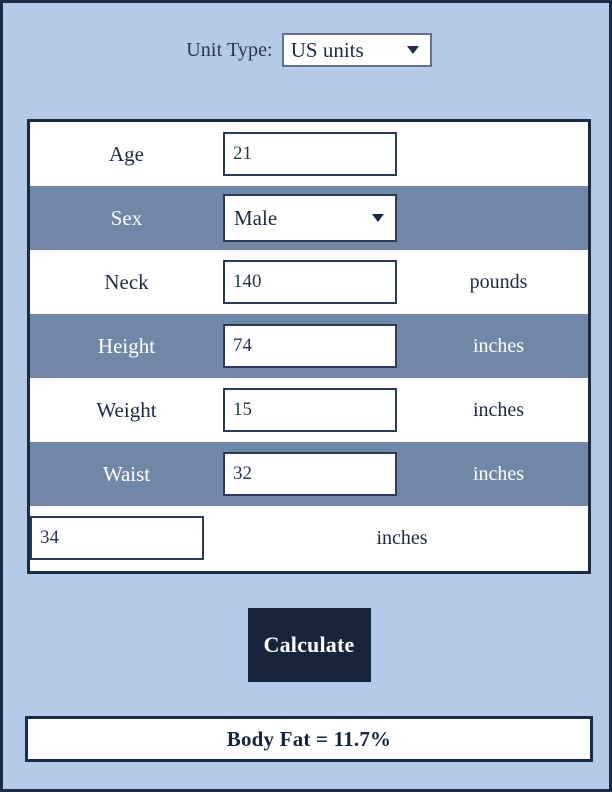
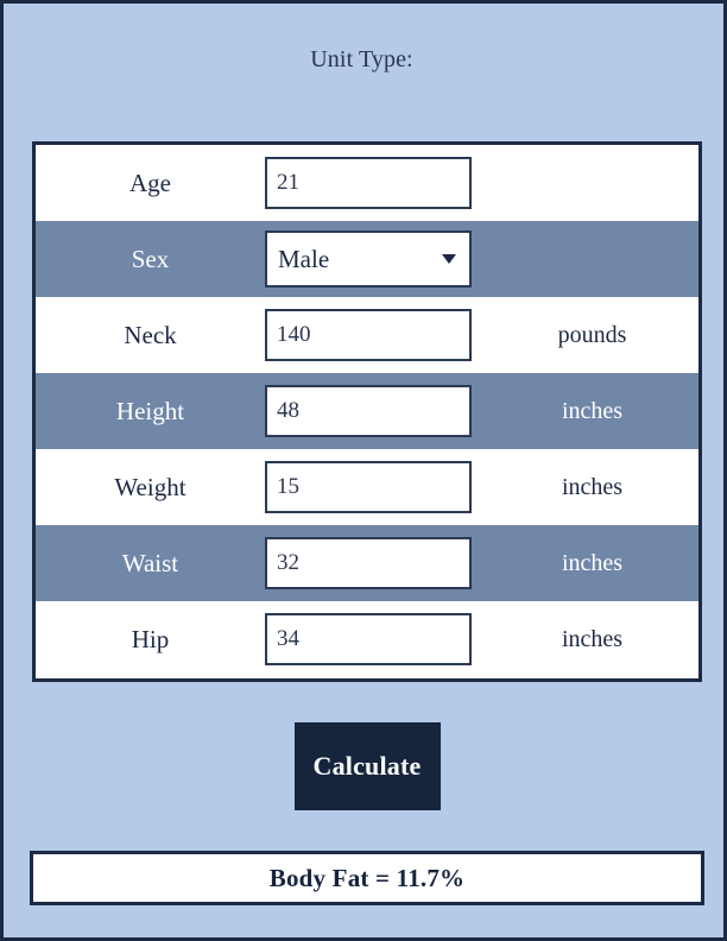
  Unit Type:
- US units
  Age
  21
  Sex
  Male
  Neck
  140
  pounds
  Height
- 74
+ 48
  inches
  Weight
  15
  inches
  Waist
  32
  inches
+ Hip
  34
  inches
  Calculate
  Body Fat = 11.7%
